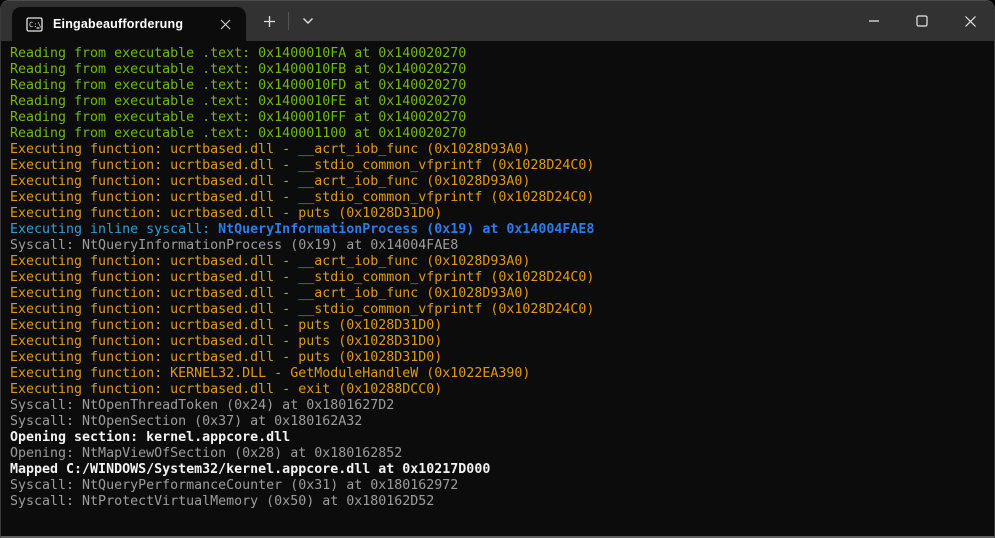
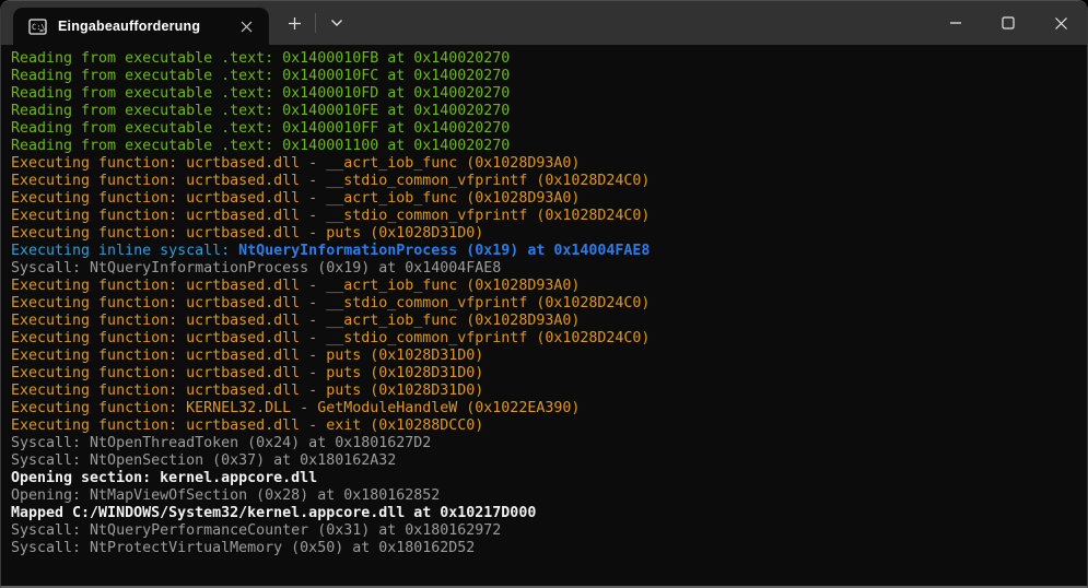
  C:\
  Eingabeaufforderung
- Reading from executable .text: 0x1400010FA at 0x140020270
  Reading from executable .text: 0x1400010FB at 0x140020270
+ Reading from executable .text: 0x1400010FC at 0x140020270
  Reading from executable .text: 0x1400010FD at 0x140020270
  Reading from executable .text: 0x1400010FE at 0x140020270
  Reading from executable .text: 0x1400010FF at 0x140020270
  Reading from executable .text: 0x140001100 at 0x140020270
  Executing function: ucrtbased.dll - __acrt_iob_func (0x1028D93A0)
  Executing function: ucrtbased.dll - __stdio_common_vfprintf (0x1028D24C0)
  Executing function: ucrtbased.dll - __acrt_iob_func (0x1028D93A0)
  Executing function: ucrtbased.dll - __stdio_common_vfprintf (0x1028D24C0)
  Executing function: ucrtbased.dll - puts (0x1028D31D0)
  Executing inline syscall: NtQueryInformationProcess (0x19) at 0x14004FAE8
  Syscall: NtQueryInformationProcess (0x19) at 0x14004FAE8
  Executing function: ucrtbased.dll - __acrt_iob_func (0x1028D93A0)
  Executing function: ucrtbased.dll - __stdio_common_vfprintf (0x1028D24C0)
  Executing function: ucrtbased.dll - __acrt_iob_func (0x1028D93A0)
  Executing function: ucrtbased.dll - __stdio_common_vfprintf (0x1028D24C0)
  Executing function: ucrtbased.dll - puts (0x1028D31D0)
  Executing function: ucrtbased.dll - puts (0x1028D31D0)
  Executing function: ucrtbased.dll - puts (0x1028D31D0)
  Executing function: KERNEL32.DLL - GetModuleHandleW (0x1022EA390)
  Executing function: ucrtbased.dll - exit (0x10288DCC0)
  Syscall: NtOpenThreadToken (0x24) at 0x1801627D2
  Syscall: NtOpenSection (0x37) at 0x180162A32
  Opening section: kernel.appcore.dll
  Opening: NtMapViewOfSection (0x28) at 0x180162852
  Mapped C:/WINDOWS/System32/kernel.appcore.dll at 0x10217D000
  Syscall: NtQueryPerformanceCounter (0x31) at 0x180162972
  Syscall: NtProtectVirtualMemory (0x50) at 0x180162D52
